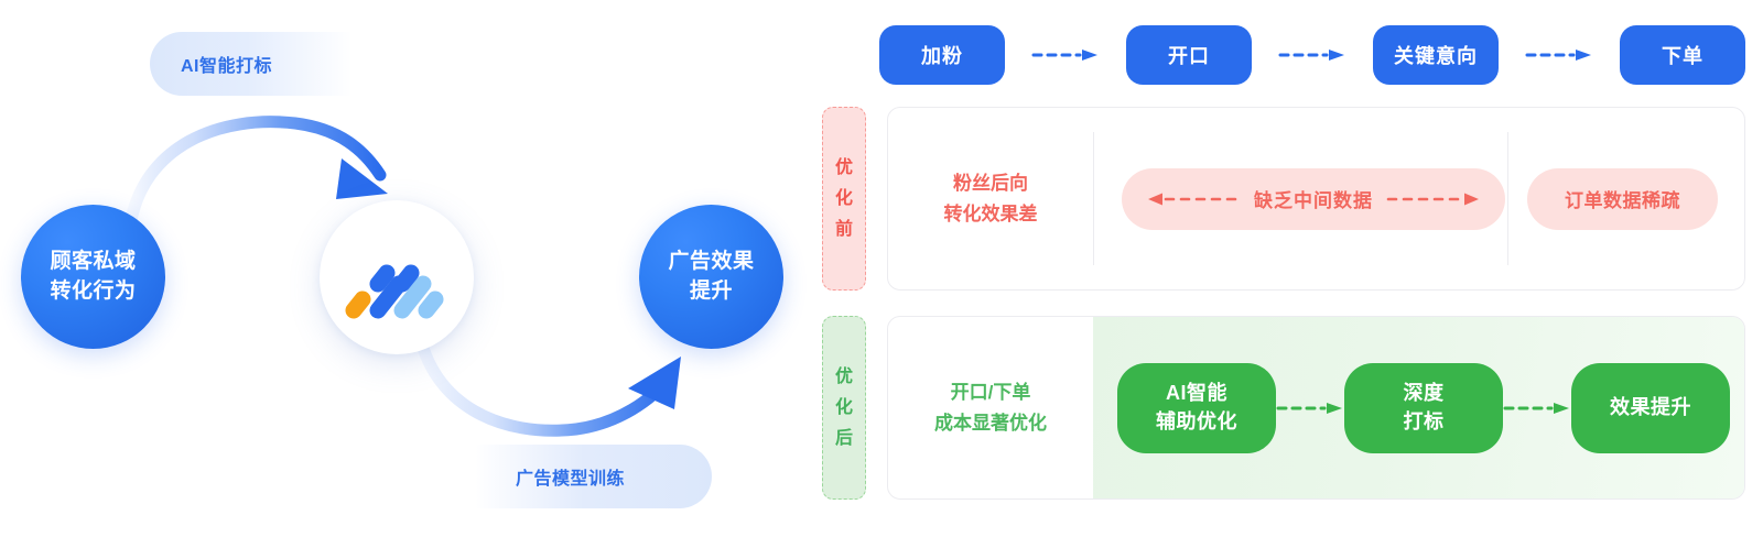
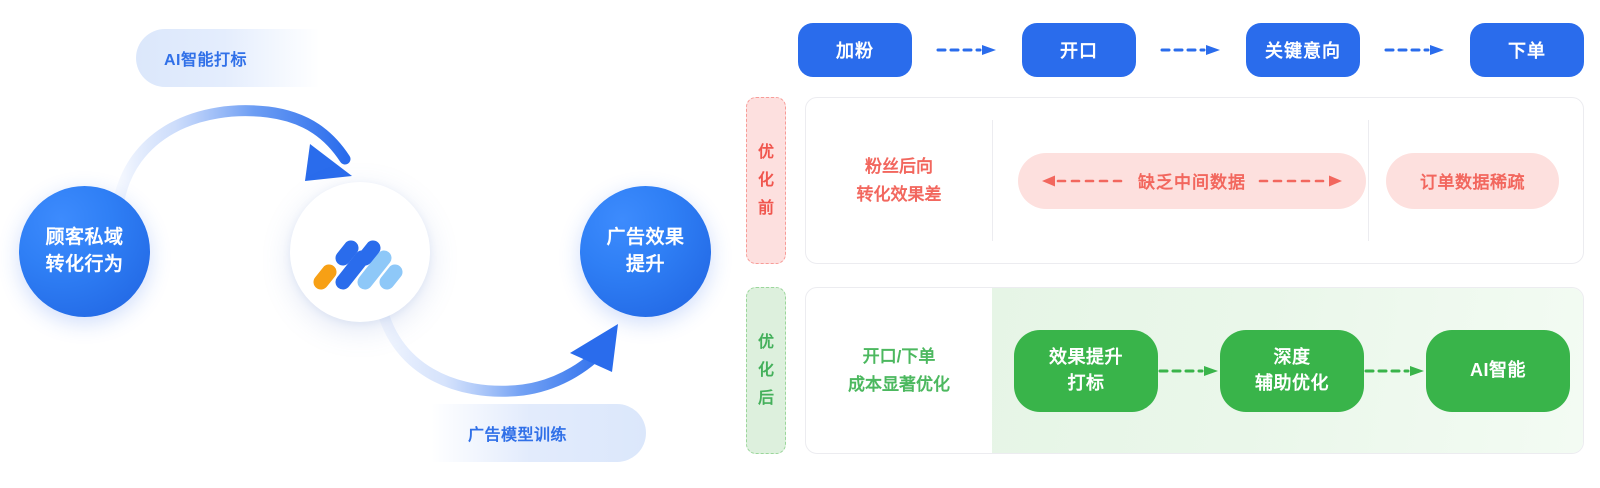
  AI智能打标
  广告模型训练
  顾客私域
  转化行为
  广告效果
  提升
  加粉
  开口
  关键意向
  下单
  优
  化
  前
  粉丝后向
  转化效果差
  缺乏中间数据
  订单数据稀疏
  优
  化
  后
  开口/下单
  成本显著优化
- AI智能
+ 效果提升
- 辅助优化
+ 打标
  深度
- 打标
+ 辅助优化
- 效果提升
+ AI智能
